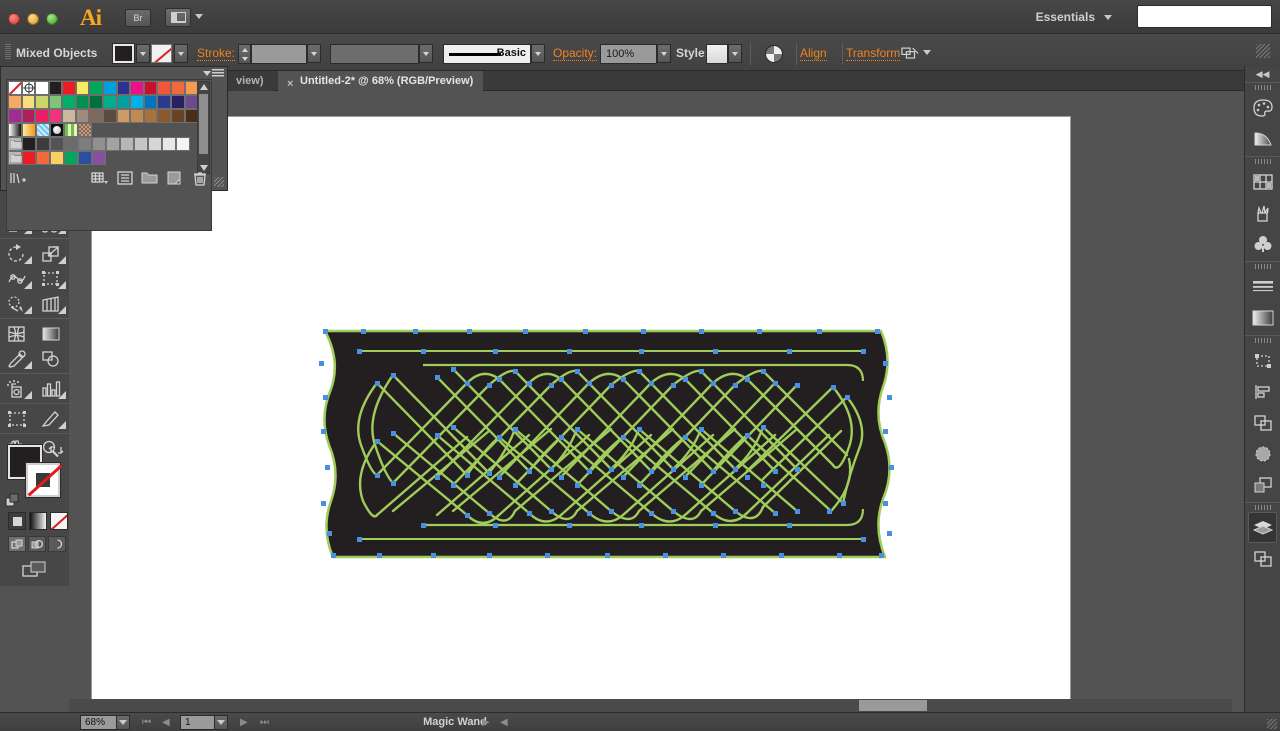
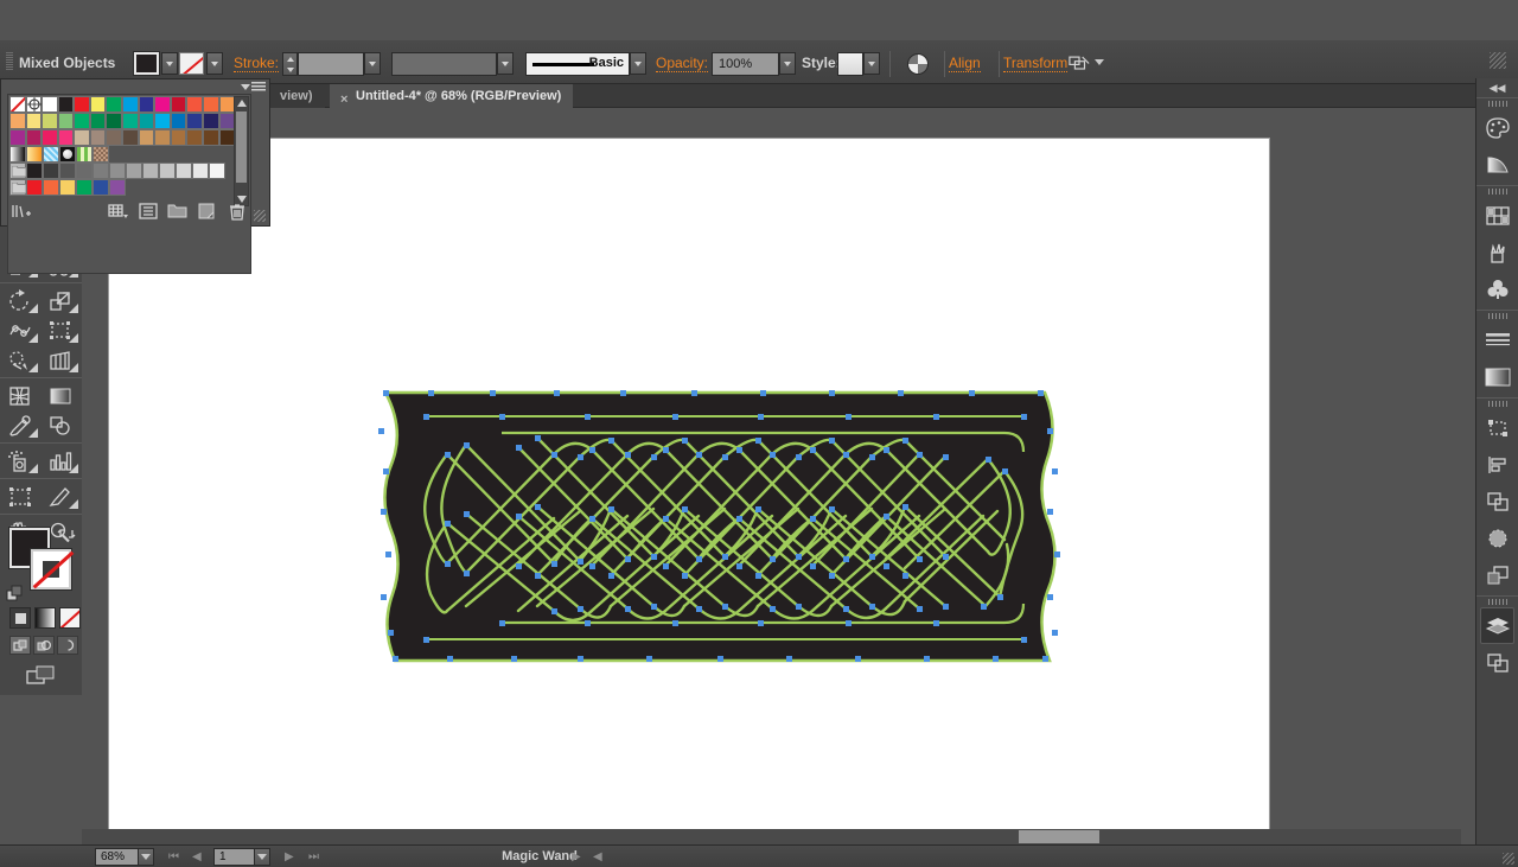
- Ai
- Br
- Essentials
  Mixed Objects
  Stroke:
  Basic
  Opacity:
  100%
  Style
  Align
  Transform
  view)
  ×
- Untitled-2* @ 68% (RGB/Preview)
+ Untitled-4* @ 68% (RGB/Preview)
  ◀◀
  68%
  ⏮
  ◀
  1
  ▶
  ⏭
  Magic Wand
  ▶
  ◀
